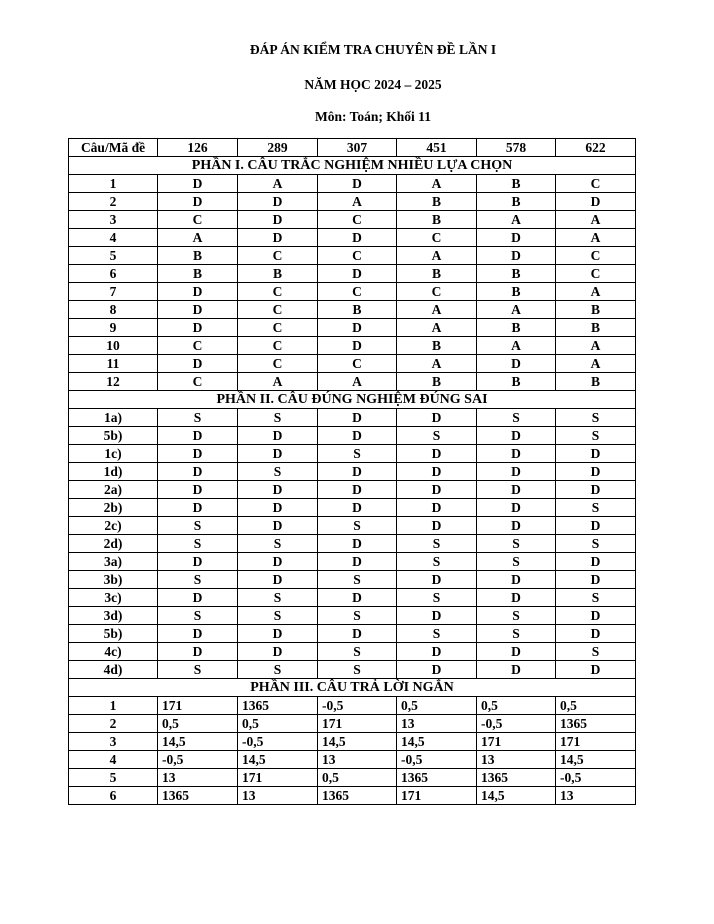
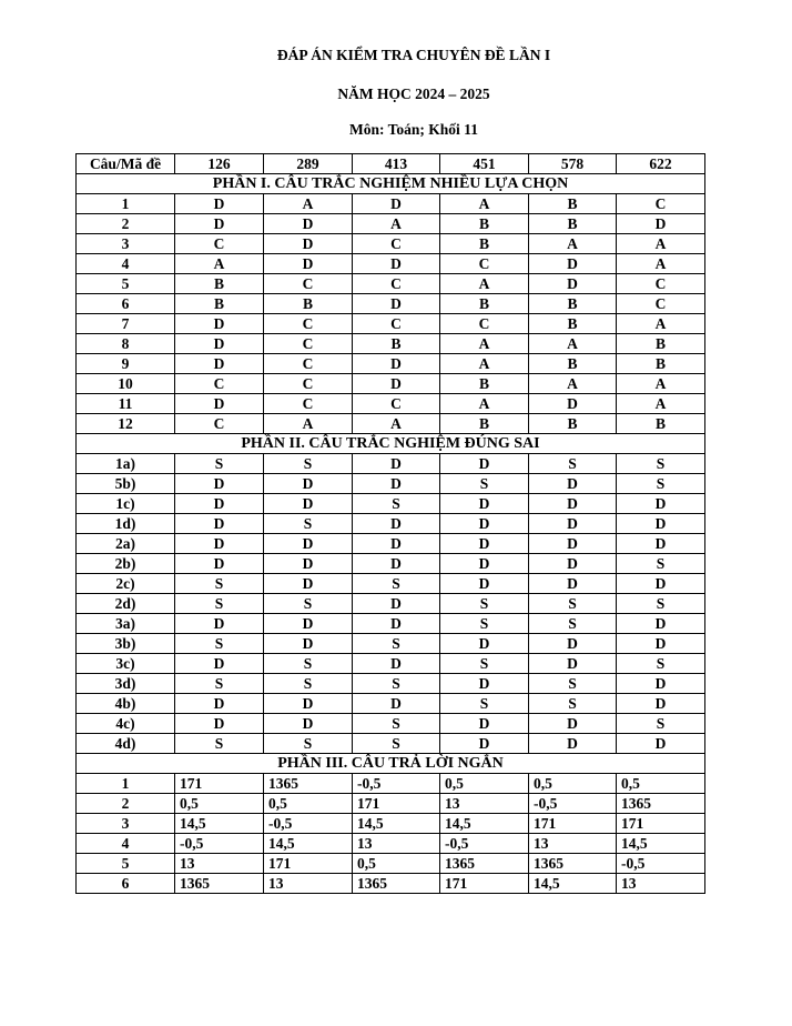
  ĐÁP ÁN KIỂM TRA CHUYÊN ĐỀ LẦN I
  NĂM HỌC 2024 – 2025
  Môn: Toán; Khối 11
- Câu/Mã đề	126	289	307	451	578	622
+ Câu/Mã đề	126	289	413	451	578	622
  PHẦN I. CÂU TRẮC NGHIỆM NHIỀU LỰA CHỌN
  1	D	A	D	A	B	C
  2	D	D	A	B	B	D
  3	C	D	C	B	A	A
  4	A	D	D	C	D	A
  5	B	C	C	A	D	C
  6	B	B	D	B	B	C
  7	D	C	C	C	B	A
  8	D	C	B	A	A	B
  9	D	C	D	A	B	B
  10	C	C	D	B	A	A
  11	D	C	C	A	D	A
  12	C	A	A	B	B	B
- PHẦN II. CÂU ĐÚNG NGHIỆM ĐÚNG SAI
+ PHẦN II. CÂU TRẮC NGHIỆM ĐÚNG SAI
  1a)	S	S	D	D	S	S
  5b)	D	D	D	S	D	S
  1c)	D	D	S	D	D	D
  1d)	D	S	D	D	D	D
  2a)	D	D	D	D	D	D
  2b)	D	D	D	D	D	S
  2c)	S	D	S	D	D	D
  2d)	S	S	D	S	S	S
  3a)	D	D	D	S	S	D
  3b)	S	D	S	D	D	D
  3c)	D	S	D	S	D	S
  3d)	S	S	S	D	S	D
- 5b)	D	D	D	S	S	D
+ 4b)	D	D	D	S	S	D
  4c)	D	D	S	D	D	S
  4d)	S	S	S	D	D	D
  PHẦN III. CÂU TRẢ LỜI NGẮN
  1	171	1365	-0,5	0,5	0,5	0,5
  2	0,5	0,5	171	13	-0,5	1365
  3	14,5	-0,5	14,5	14,5	171	171
  4	-0,5	14,5	13	-0,5	13	14,5
  5	13	171	0,5	1365	1365	-0,5
  6	1365	13	1365	171	14,5	13
